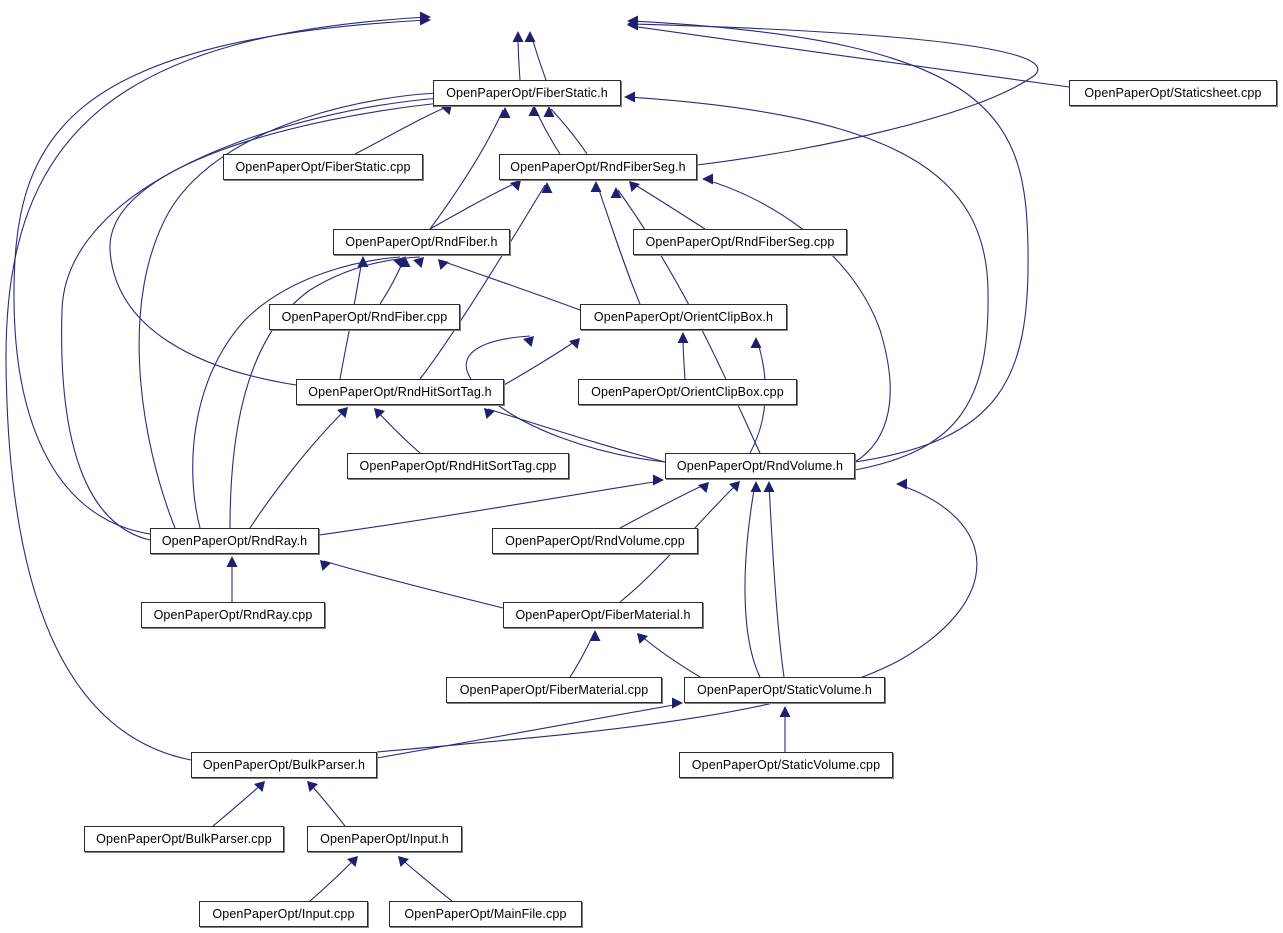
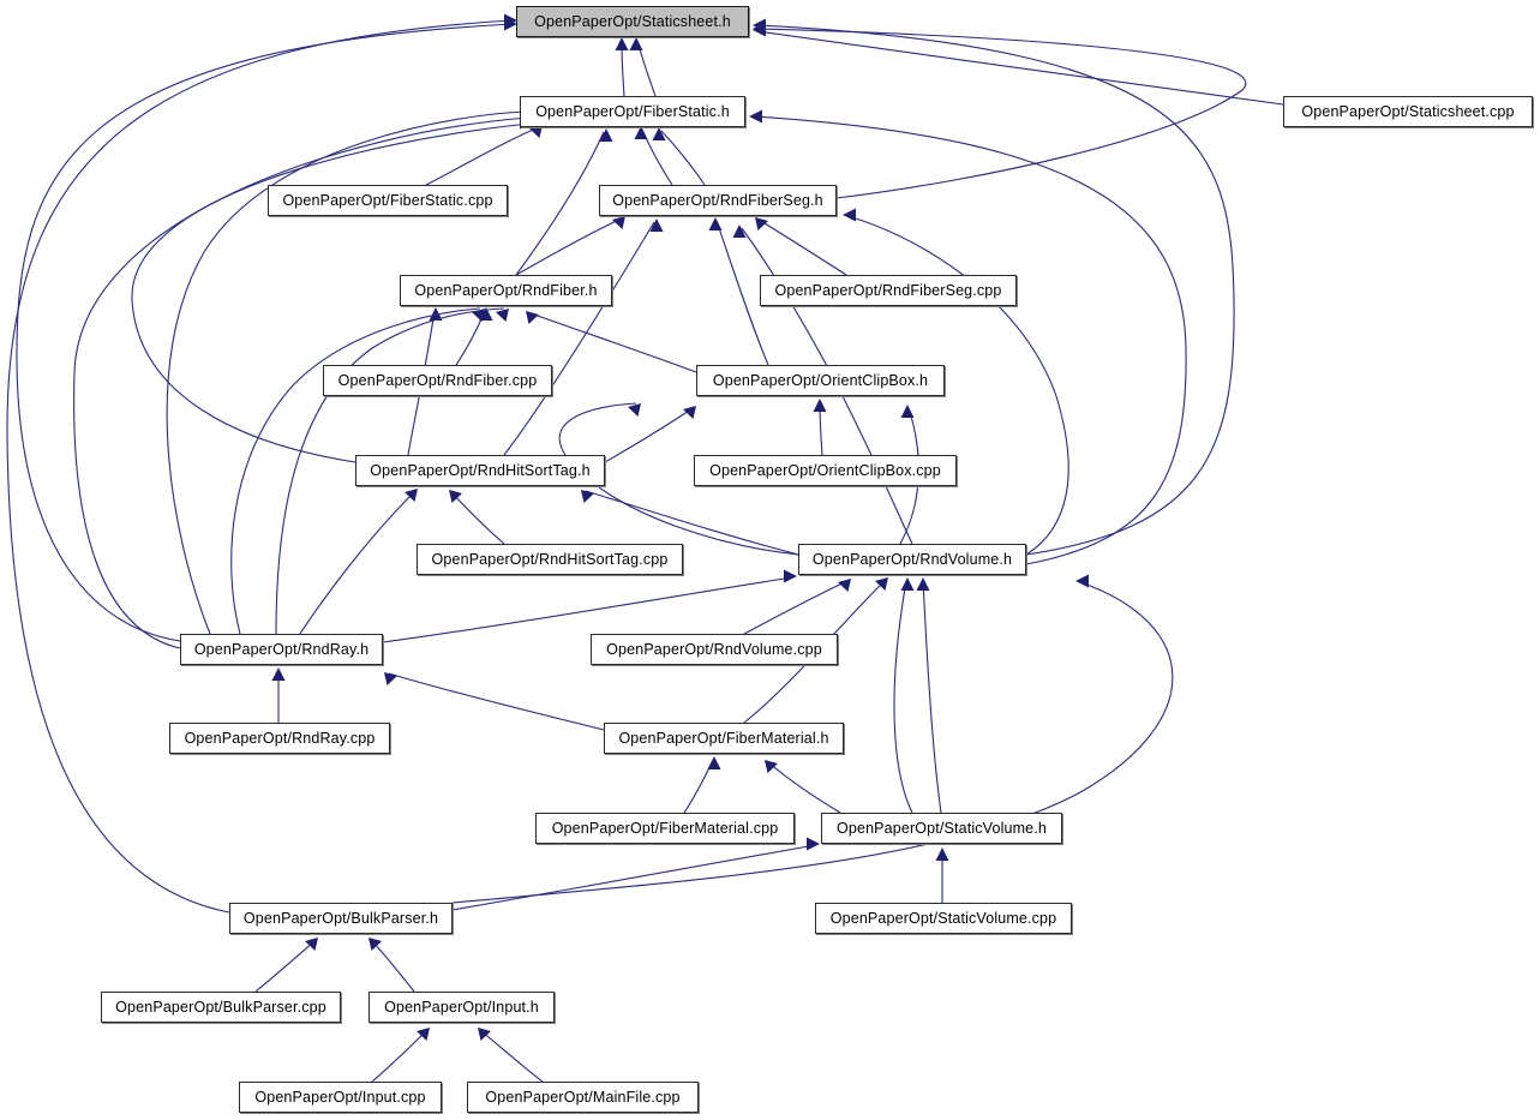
+ OpenPaperOpt/Staticsheet.h
  OpenPaperOpt/Staticsheet.cpp
  OpenPaperOpt/FiberStatic.h
  OpenPaperOpt/FiberStatic.cpp
  OpenPaperOpt/RndFiberSeg.h
  OpenPaperOpt/RndFiber.h
  OpenPaperOpt/RndFiberSeg.cpp
  OpenPaperOpt/RndFiber.cpp
  OpenPaperOpt/OrientClipBox.h
  OpenPaperOpt/RndHitSortTag.h
  OpenPaperOpt/OrientClipBox.cpp
  OpenPaperOpt/RndHitSortTag.cpp
  OpenPaperOpt/RndVolume.h
  OpenPaperOpt/RndRay.h
  OpenPaperOpt/RndVolume.cpp
  OpenPaperOpt/RndRay.cpp
  OpenPaperOpt/FiberMaterial.h
  OpenPaperOpt/FiberMaterial.cpp
  OpenPaperOpt/StaticVolume.h
  OpenPaperOpt/StaticVolume.cpp
  OpenPaperOpt/BulkParser.h
  OpenPaperOpt/BulkParser.cpp
  OpenPaperOpt/Input.h
  OpenPaperOpt/Input.cpp
  OpenPaperOpt/MainFile.cpp
